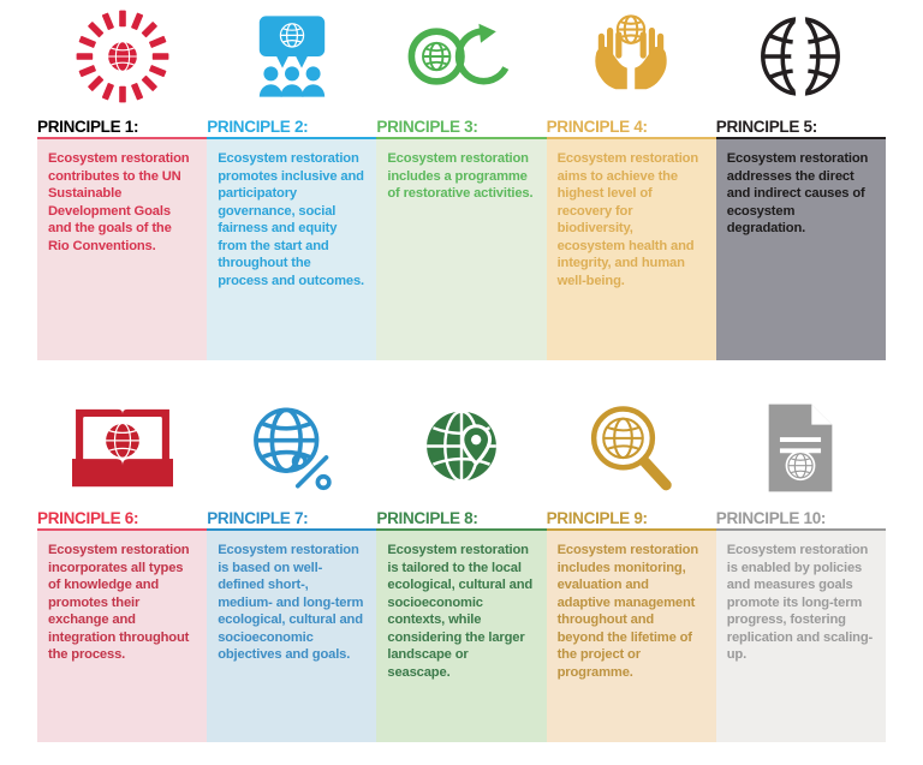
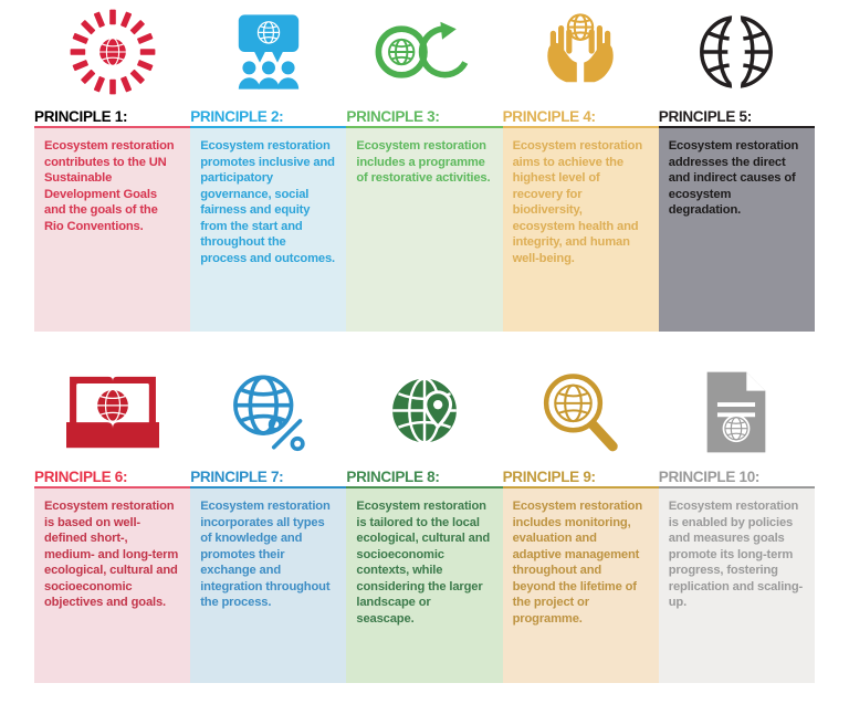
  PRINCIPLE 1:
  Ecosystem restoration contributes to the UN Sustainable Development Goals and the goals of the Rio Conventions.
  PRINCIPLE 2:
  Ecosystem restoration promotes inclusive and participatory governance, social fairness and equity from the start and throughout the process and outcomes.
  PRINCIPLE 3:
  Ecosystem restoration includes a programme of restorative activities.
  PRINCIPLE 4:
  Ecosystem restoration aims to achieve the highest level of recovery for biodiversity, ecosystem health and integrity, and human well-being.
  PRINCIPLE 5:
  Ecosystem restoration addresses the direct and indirect causes of ecosystem degradation.
  PRINCIPLE 6:
- Ecosystem restoration incorporates all types of knowledge and promotes their exchange and integration throughout the process.
+ Ecosystem restoration is based on well-defined short-, medium- and long-term ecological, cultural and socioeconomic objectives and goals.
  PRINCIPLE 7:
- Ecosystem restoration is based on well-defined short-, medium- and long-term ecological, cultural and socioeconomic objectives and goals.
+ Ecosystem restoration incorporates all types of knowledge and promotes their exchange and integration throughout the process.
  PRINCIPLE 8:
  Ecosystem restoration is tailored to the local ecological, cultural and socioeconomic contexts, while considering the larger landscape or seascape.
  PRINCIPLE 9:
  Ecosystem restoration includes monitoring, evaluation and adaptive management throughout and beyond the lifetime of the project or programme.
  PRINCIPLE 10:
  Ecosystem restoration is enabled by policies and measures goals promote its long-term progress, fostering replication and scaling-up.
